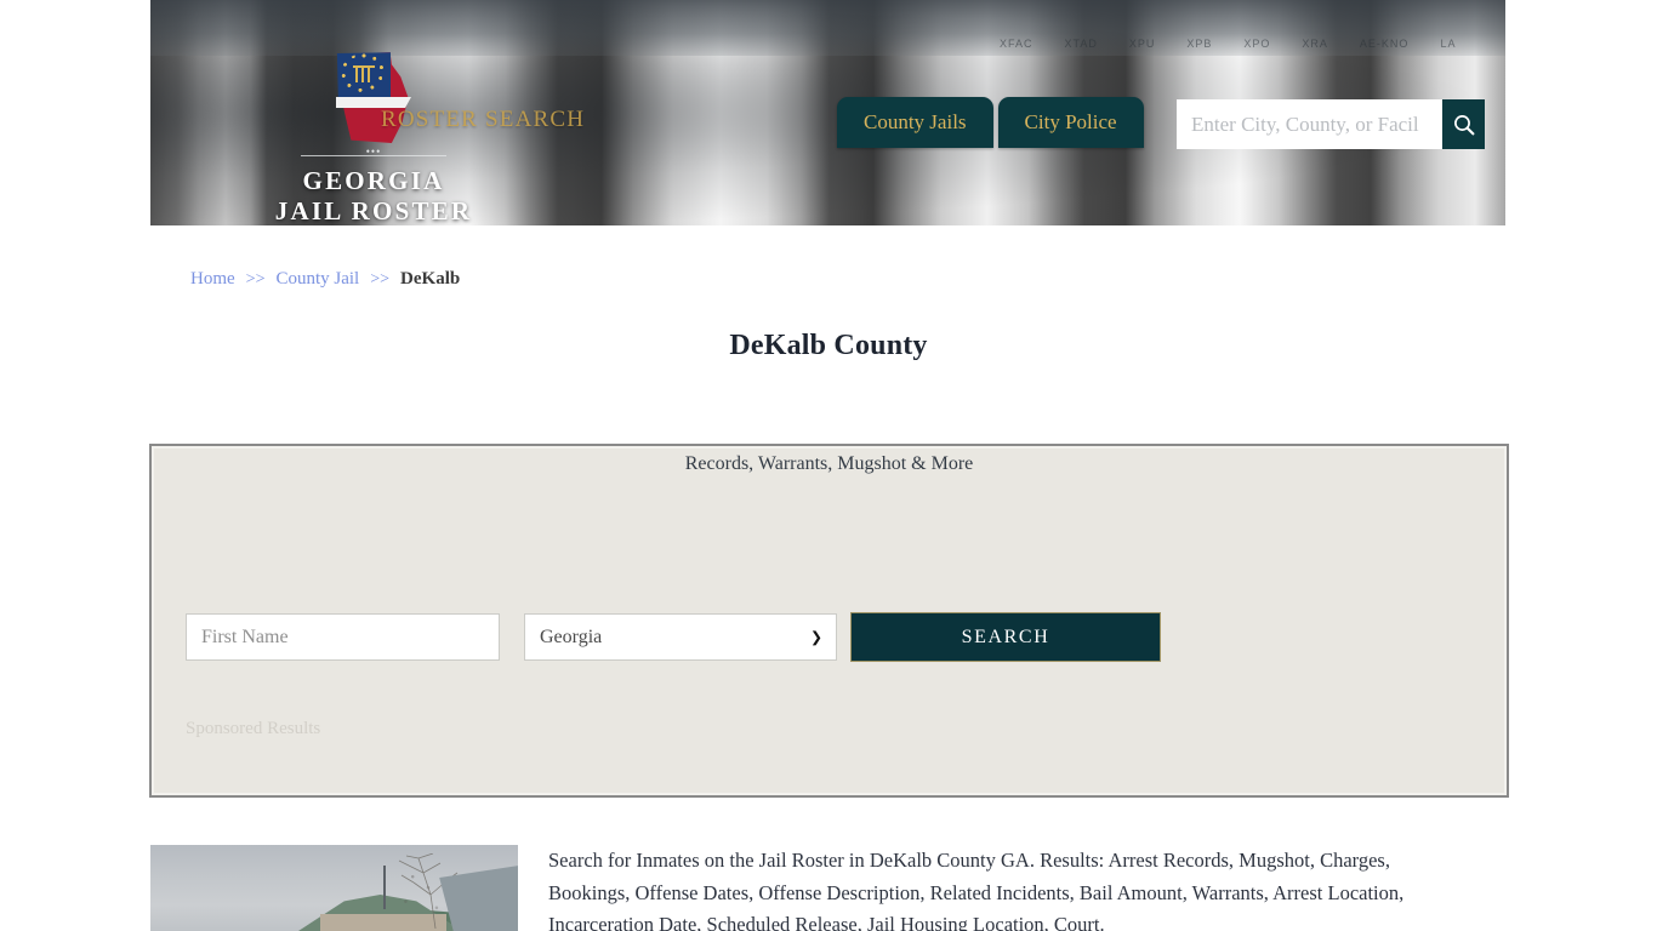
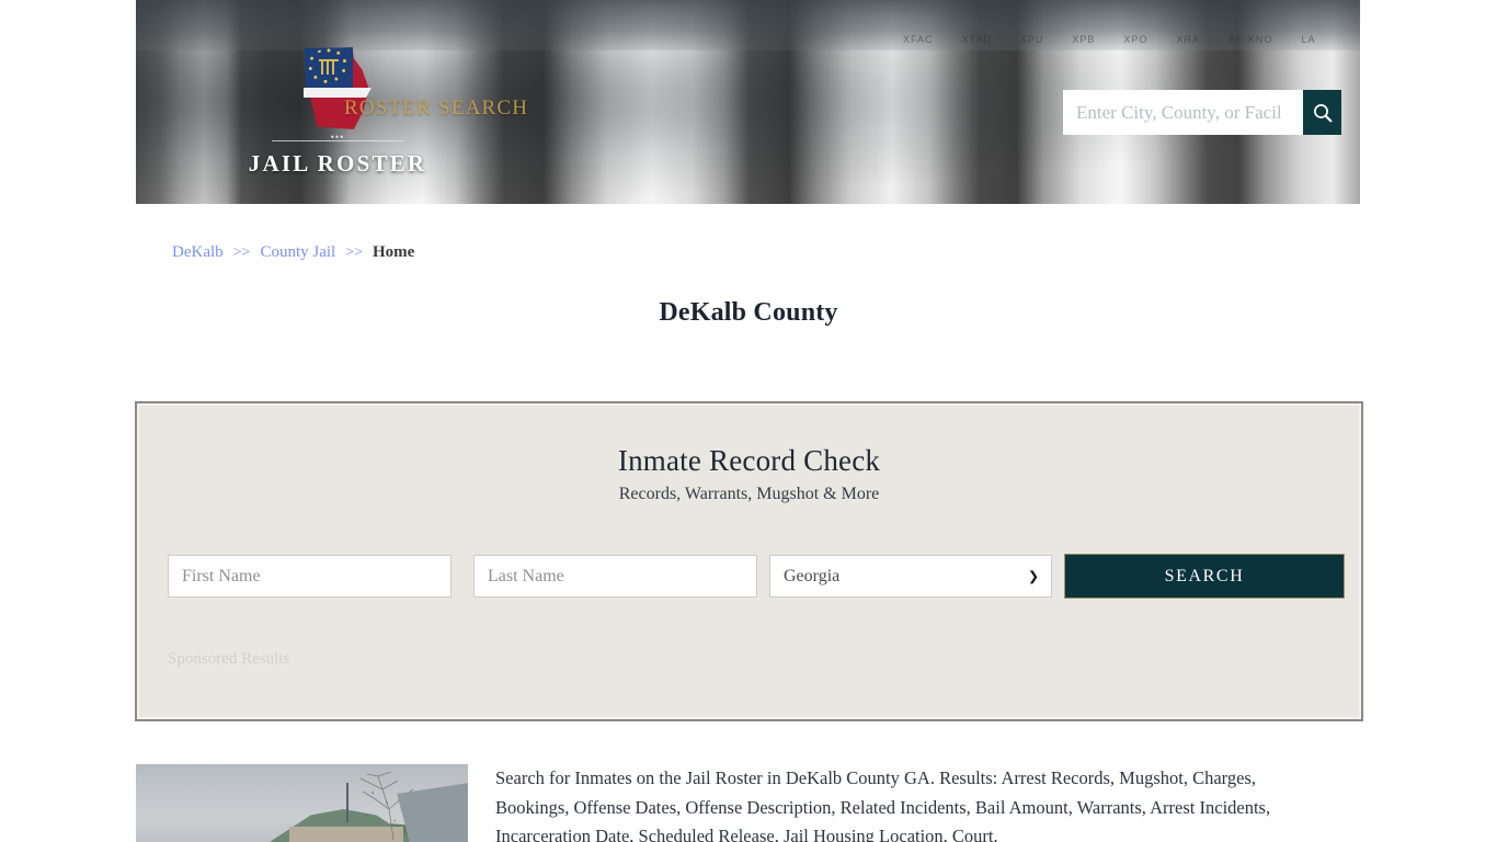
- GEORGIA
  JAIL ROSTER
  ROSTER SEARCH
- County Jails
- City Police
  Enter City, County, or Facil
- Home
+ DeKalb
  >>
  County Jail
  >>
- DeKalb
+ Home
  DeKalb County
+ Inmate Record Check
  Records, Warrants, Mugshot & More
  First Name
+ Last Name
  Georgia
  ❯
  SEARCH
  Sponsored Results
- Search for Inmates on the Jail Roster in DeKalb County GA. Results: Arrest Records, Mugshot, Charges, Bookings, Offense Dates, Offense Description, Related Incidents, Bail Amount, Warrants, Arrest Location, Incarceration Date, Scheduled Release, Jail Housing Location, Court.
+ Search for Inmates on the Jail Roster in DeKalb County GA. Results: Arrest Records, Mugshot, Charges, Bookings, Offense Dates, Offense Description, Related Incidents, Bail Amount, Warrants, Arrest Incidents, Incarceration Date, Scheduled Release, Jail Housing Location, Court.
